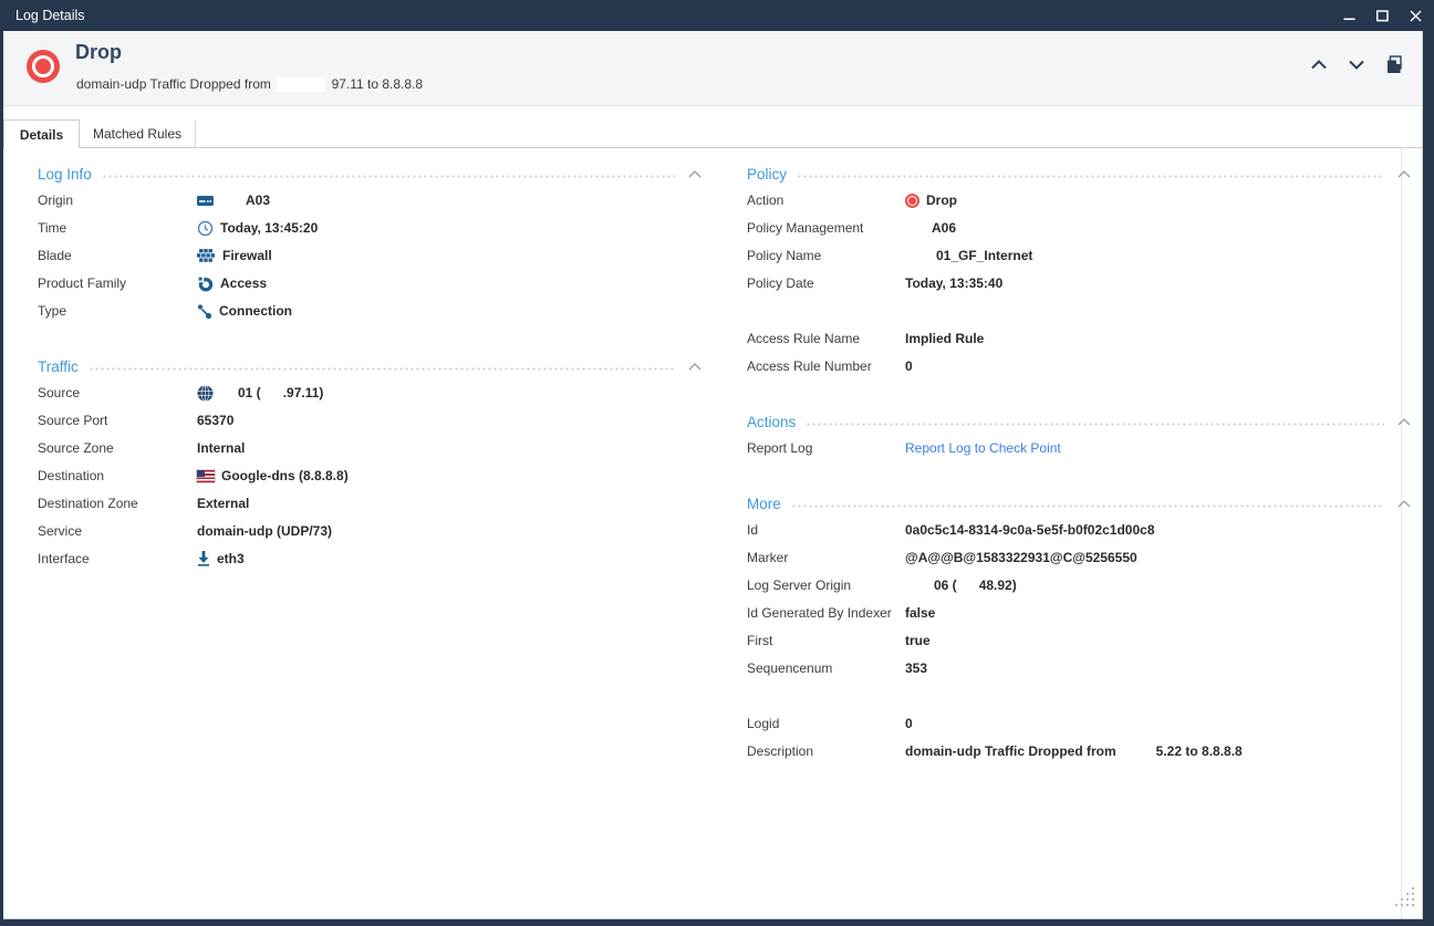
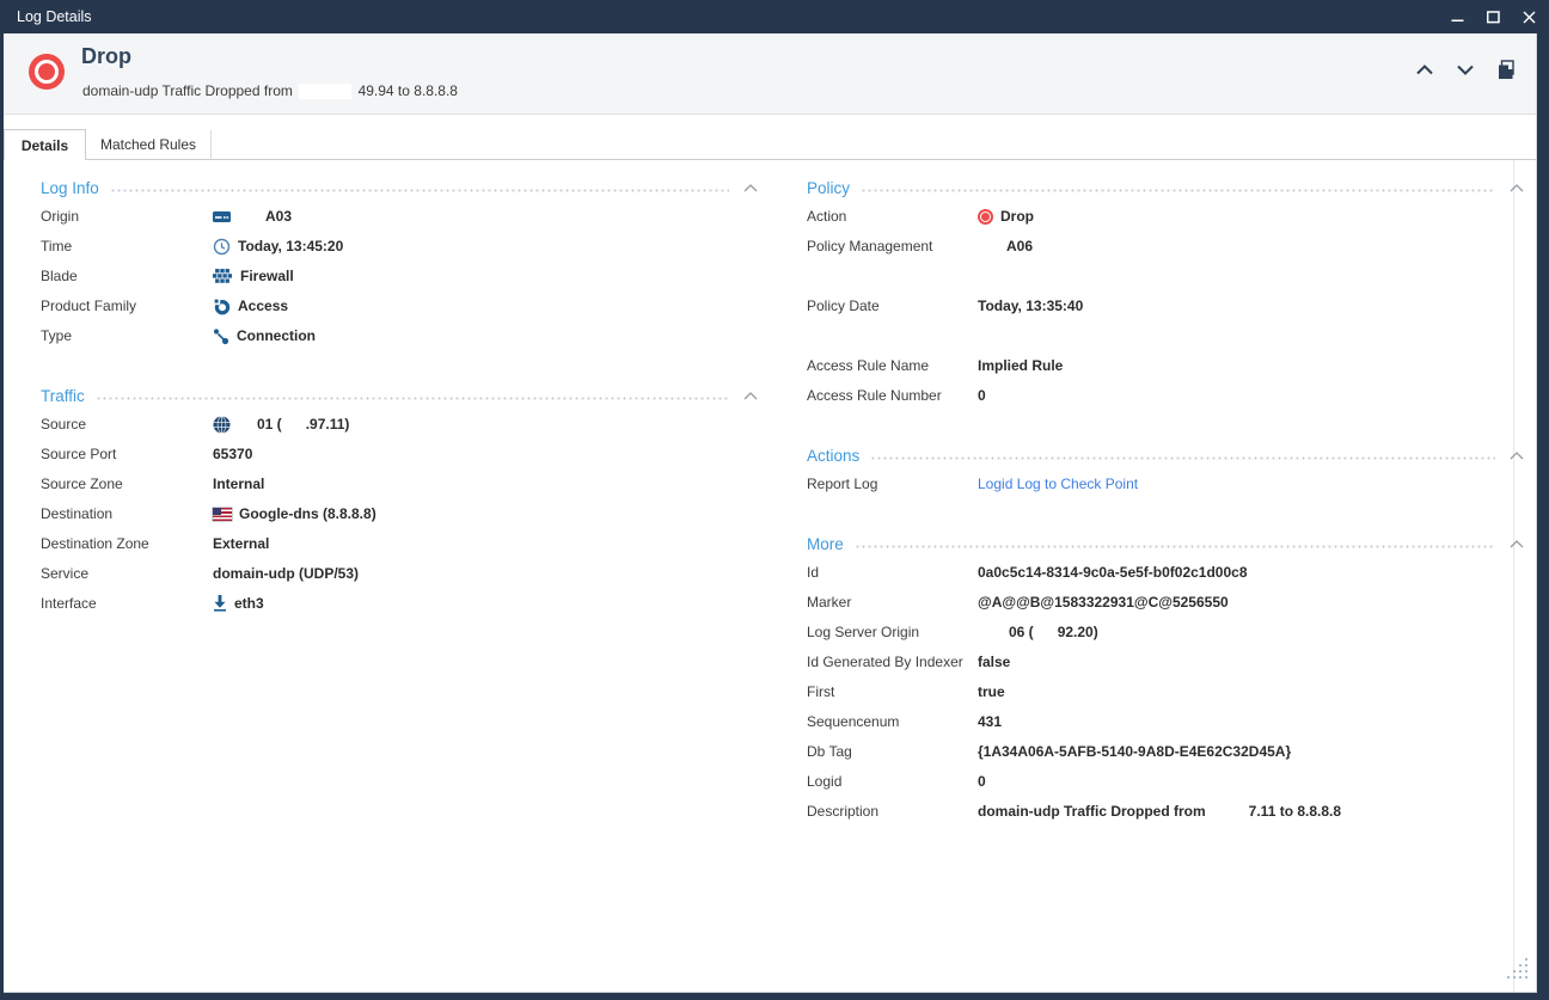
  Log Details
  Drop
- domain-udp Traffic Dropped from 97.11 to 8.8.8.8
+ domain-udp Traffic Dropped from 49.94 to 8.8.8.8
  Details
  Matched Rules
  Log Info
  Origin
  A03
  Time
  Today, 13:45:20
  Blade
  Firewall
  Product Family
  Access
  Type
  Connection
  Traffic
  Source
  01 (
  .97.11)
  Source Port
  65370
  Source Zone
  Internal
  Destination
  Google-dns (8.8.8.8)
  Destination Zone
  External
  Service
- domain-udp (UDP/73)
+ domain-udp (UDP/53)
  Interface
  eth3
  Policy
  Action
  Drop
  Policy Management
  A06
- Policy Name
- 01_GF_Internet
  Policy Date
  Today, 13:35:40
  Access Rule Name
  Implied Rule
  Access Rule Number
  0
  Actions
  Report Log
- Report Log to Check Point
+ Logid Log to Check Point
  More
  Id
  0a0c5c14-8314-9c0a-5e5f-b0f02c1d00c8
  Marker
  @A@@B@1583322931@C@5256550
  Log Server Origin
  06 (
- 48.92)
+ 92.20)
  Id Generated By Indexer
  false
  First
  true
  Sequencenum
- 353
+ 431
+ Db Tag
+ {1A34A06A-5AFB-5140-9A8D-E4E62C32D45A}
  Logid
  0
  Description
  domain-udp Traffic Dropped from
- 5.22 to 8.8.8.8
+ 7.11 to 8.8.8.8
